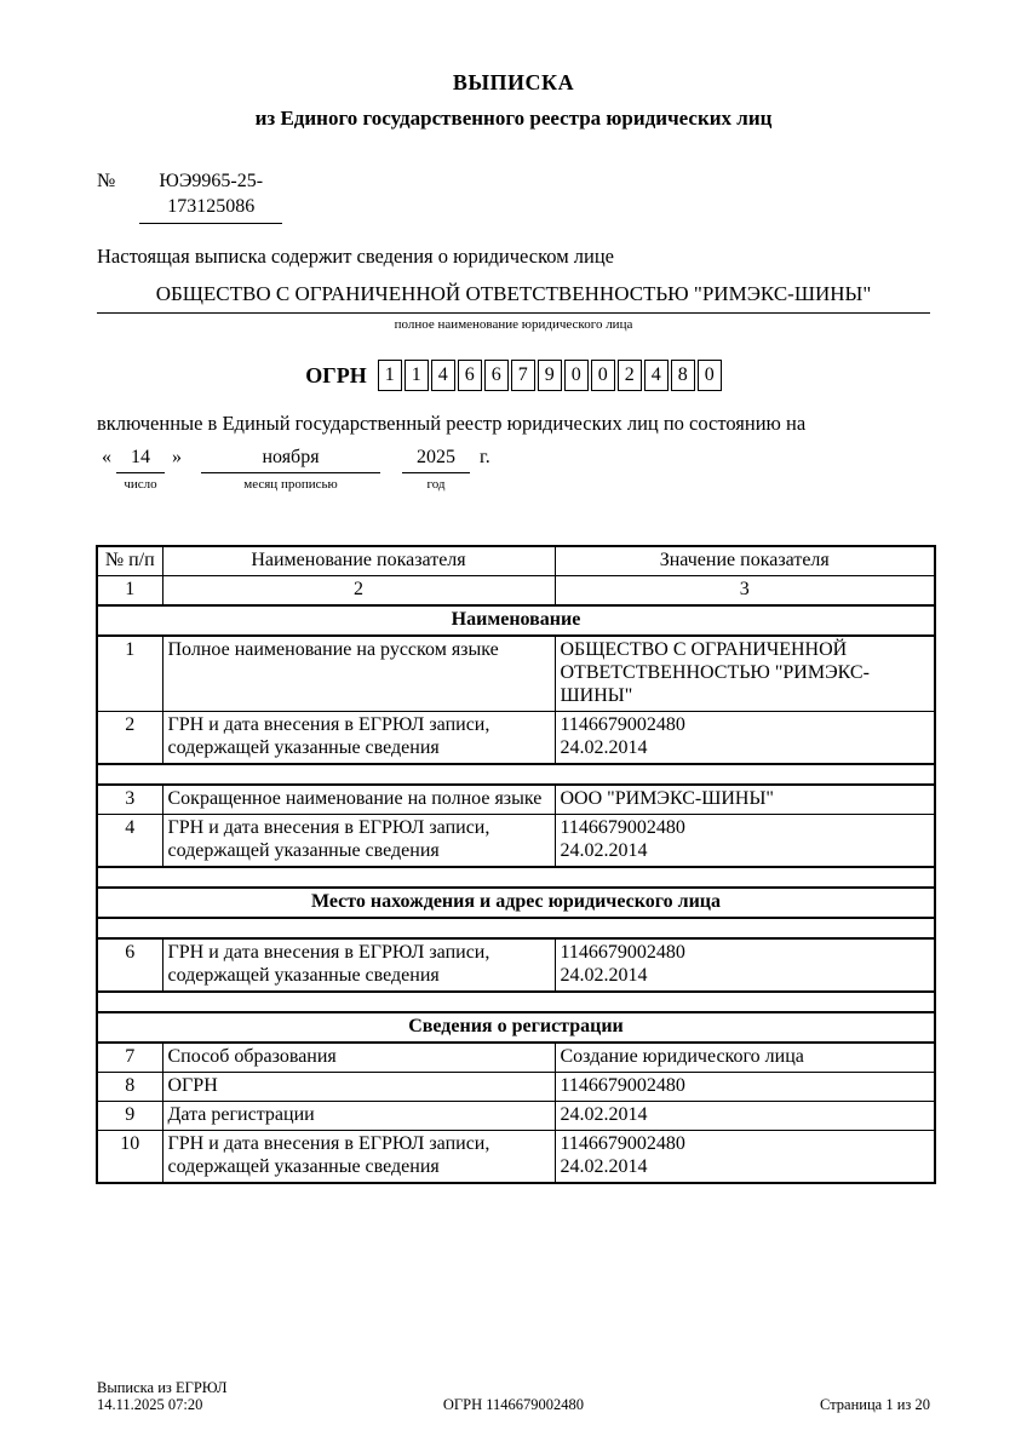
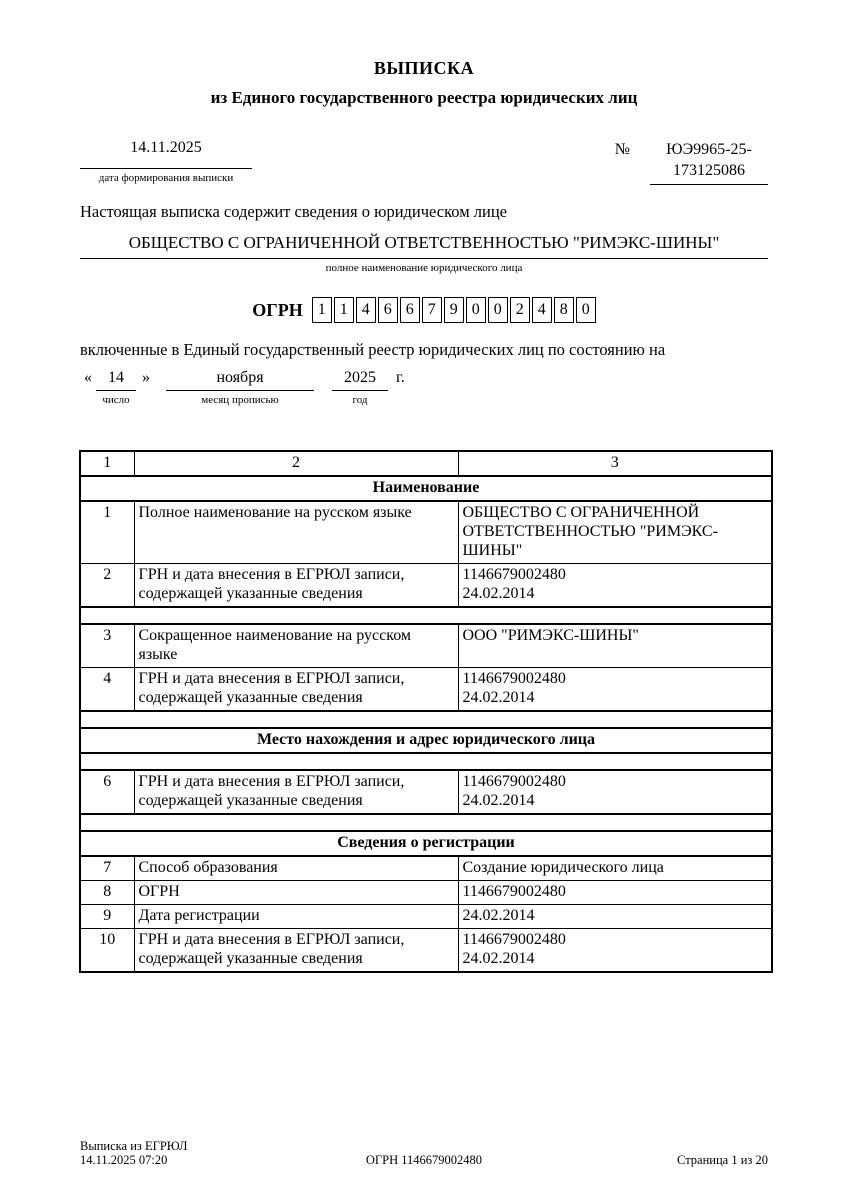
  ВЫПИСКА
  из Единого государственного реестра юридических лиц
+ 14.11.2025
+ дата формирования выписки
  №
  ЮЭ9965-25-
  173125086
  Настоящая выписка содержит сведения о юридическом лице
  ОБЩЕСТВО С ОГРАНИЧЕННОЙ ОТВЕТСТВЕННОСТЬЮ "РИМЭКС-ШИНЫ"
  полное наименование юридического лица
  ОГРН
  1
  1
  4
  6
  6
  7
  9
  0
  0
  2
  4
  8
  0
  включенные в Единый государственный реестр юридических лиц по состоянию на
  «
  14
  число
  »
  ноября
  месяц прописью
  2025
  год
  г.
- № п/п	Наименование показателя	Значение показателя
  1	2	3
  Наименование
  1	Полное наименование на русском языке	ОБЩЕСТВО С ОГРАНИЧЕННОЙ ОТВЕТСТВЕННОСТЬЮ "РИМЭКС- ШИНЫ"
  2	ГРН и дата внесения в ЕГРЮЛ записи, содержащей указанные сведения	1146679002480 24.02.2014
- 3	Сокращенное наименование на полное языке	ООО "РИМЭКС-ШИНЫ"
+ 3	Сокращенное наименование на русском языке	ООО "РИМЭКС-ШИНЫ"
  4	ГРН и дата внесения в ЕГРЮЛ записи, содержащей указанные сведения	1146679002480 24.02.2014
  Место нахождения и адрес юридического лица
  6	ГРН и дата внесения в ЕГРЮЛ записи, содержащей указанные сведения	1146679002480 24.02.2014
  Сведения о регистрации
  7	Способ образования	Создание юридического лица
  8	ОГРН	1146679002480
  9	Дата регистрации	24.02.2014
  10	ГРН и дата внесения в ЕГРЮЛ записи, содержащей указанные сведения	1146679002480 24.02.2014
  Выписка из ЕГРЮЛ
  14.11.2025 07:20
  ОГРН 1146679002480
  Страница 1 из 20
